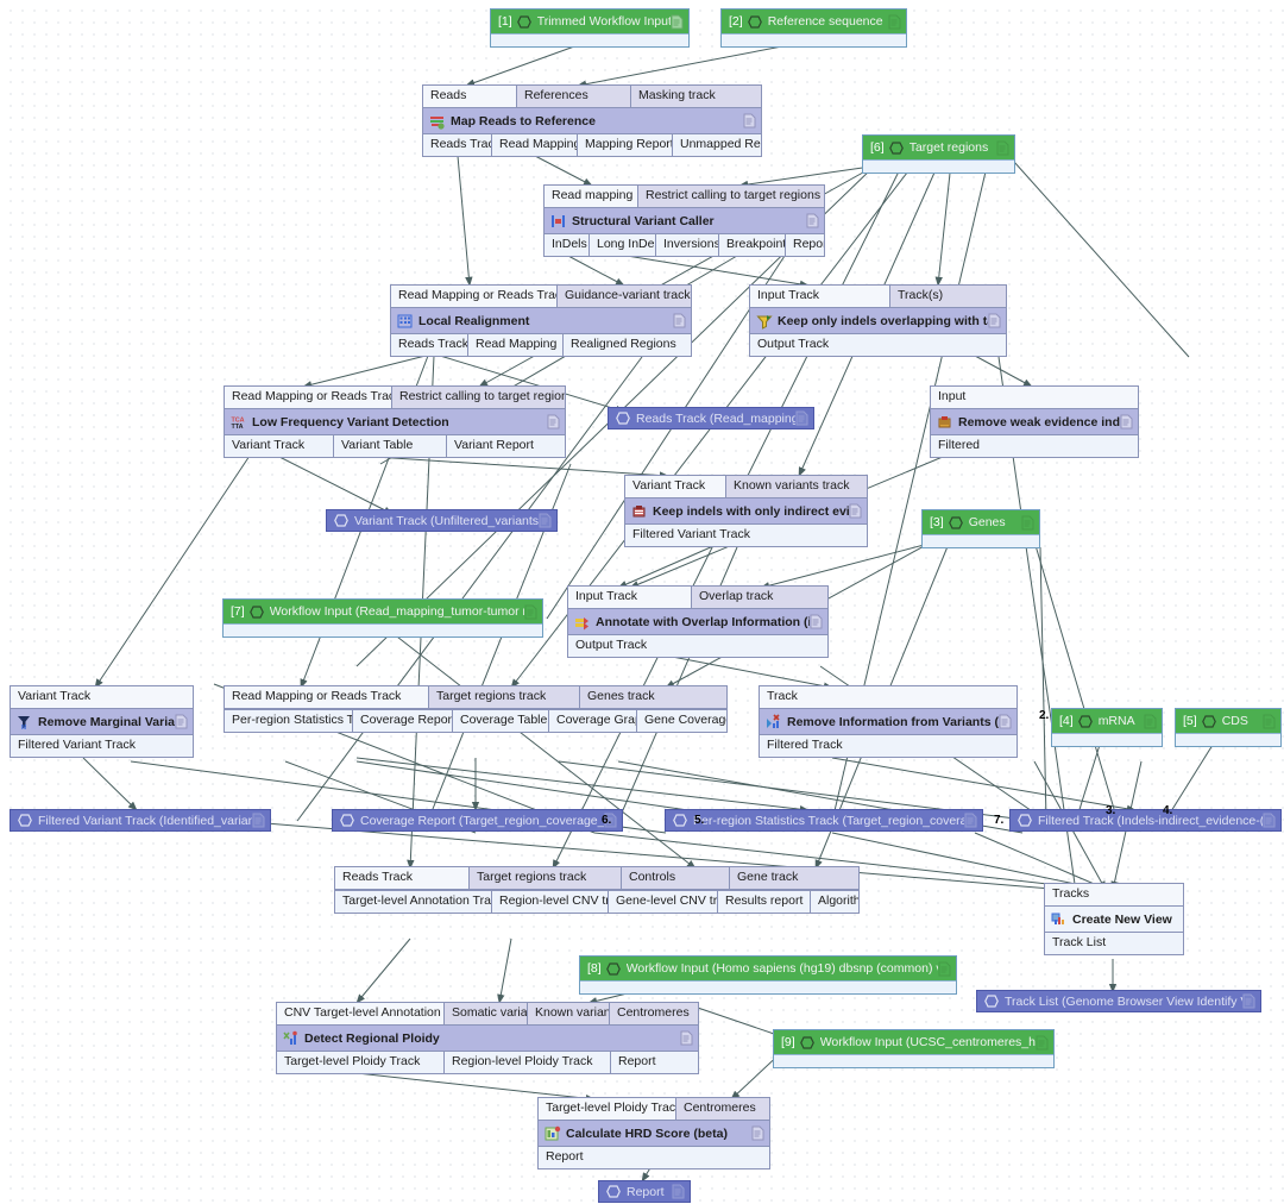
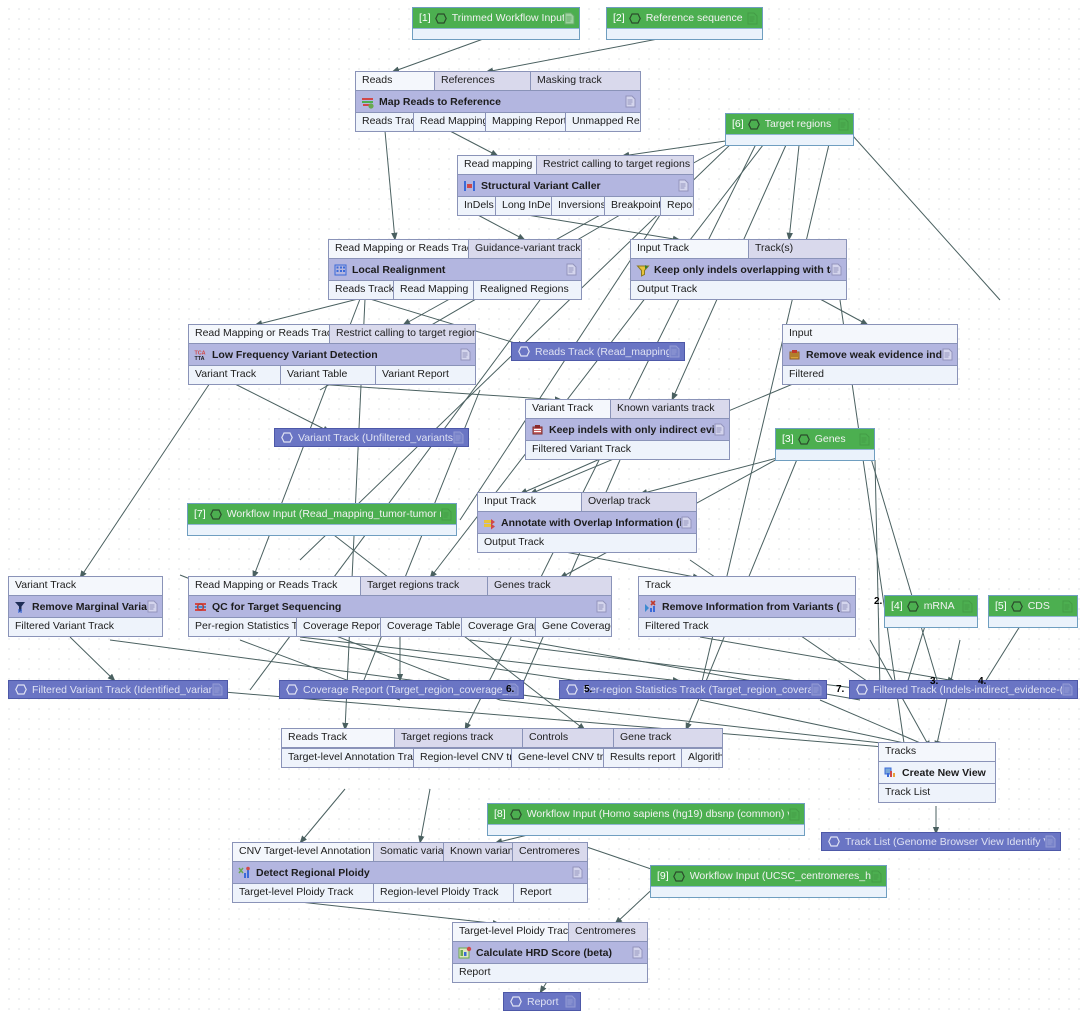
  [1]
  Trimmed Workflow Input
  [2]
  Reference sequence
  [6]
  Target regions
  [3]
  Genes
  [7]
  Workflow Input (Read_mapping_tumor-tumor
  [4]
  mRNA
  [5]
  CDS
  [8]
  Workflow Input (Homo sapiens (hg19) dbsnp (common)
  [9]
  Workflow Input (UCSC_centromeres_h
  Reads
  References
  Masking track
  Map Reads to Reference
  Reads Trac
  Read Mapping
  Mapping Report
  Unmapped Re
  Read mapping
  Restrict calling to target regions
  Structural Variant Caller
  InDels
  Long InDel
  Inversions
  Breakpoint
  Read Mapping or Reads Tra
  Guidance-variant track
  Local Realignment
  Reads Track
  Read Mapping
  Realigned Regions
  Input Track
  Track(s)
  Keep only indels overlapping with t
  Output Track
  Read Mapping or Reads Trac
  Restrict calling to target region
  Low Frequency Variant Detection
  Variant Track
  Variant Table
  Variant Report
  Input
  Remove weak evidence ind
  Filtered
  Variant Track
  Known variants track
  Keep indels with only indirect evi
  Filtered Variant Track
  Input Track
  Overlap track
  Annotate with Overlap Information (i
  Output Track
  Variant Track
  Remove Marginal Varia
  Filtered Variant Track
  Read Mapping or Reads Track
  Target regions track
  Genes track
+ QC for Target Sequencing
  Per-region Statistics T
  Coverage Repor
  Coverage Table
  Coverage Gra
  Track
  Remove Information from Variants (
  Filtered Track
  Reads Track
  Target regions track
  Controls
  Gene track
  Target-level Annotation Tra
  Region-level CNV tr
  Gene-level CNV tr
  Results report
  CNV Target-level Annotation
  Somatic varia
  Known varian
  Centromeres
  Detect Regional Ploidy
  Target-level Ploidy Track
  Region-level Ploidy Track
  Report
  Target-level Ploidy Trac
  Centromeres
  Calculate HRD Score (beta)
  Report
  Tracks
  Create New View
  Track List
  Reads Track (Read_mapping
  Variant Track (Unfiltered_variants
  Filtered Variant Track (Identified_varian
  Coverage Report (Target_region_coverage_
  Per-region Statistics Track (Target_region_covera
  Filtered Track (Indels-indirect_evidence-(
  Track List (Genome Browser View Identify
  Report
  2.
  6.
  5.
  7.
  3.
  4.
